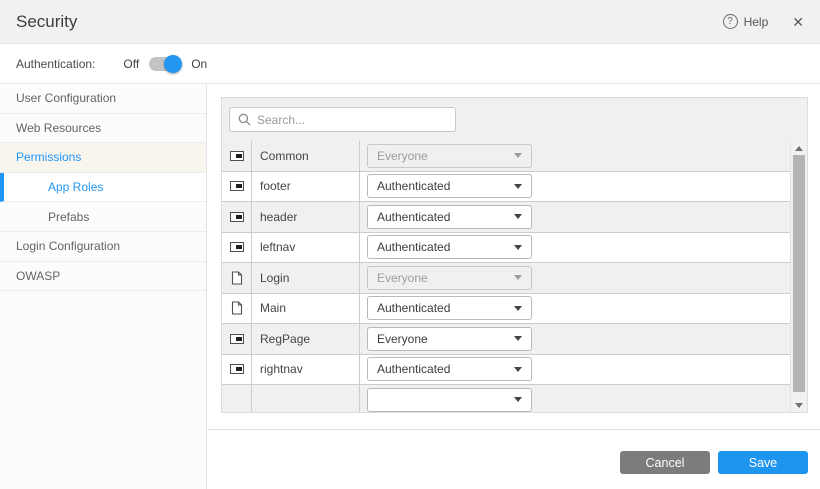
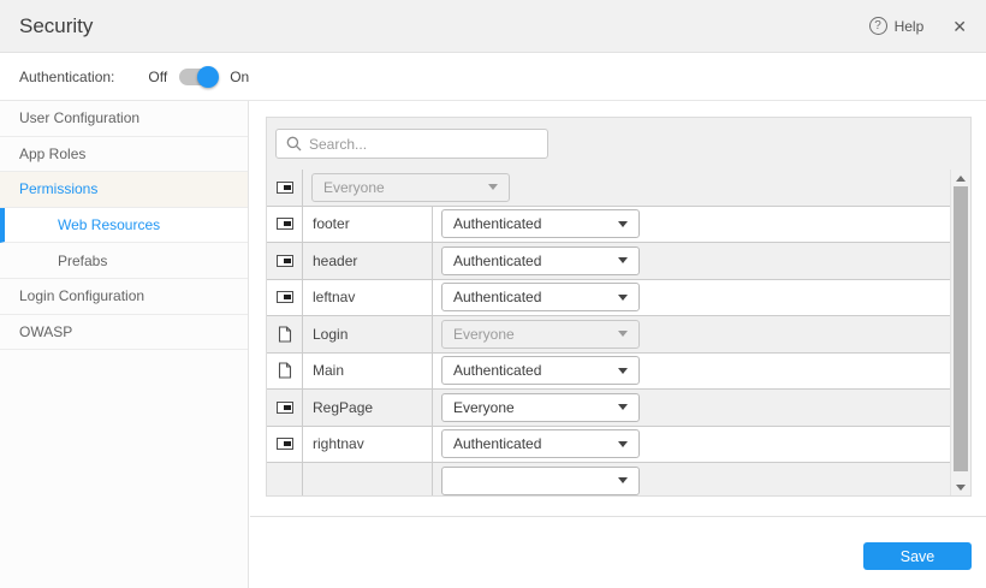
  Security
  ?
  Help
  ✕
  Authentication:
  Off
  On
  User Configuration
- Web Resources
+ App Roles
  Permissions
- App Roles
+ Web Resources
  Prefabs
  Login Configuration
  OWASP
  Search...
- Common
  Everyone
  footer
  Authenticated
  header
  Authenticated
  leftnav
  Authenticated
  Login
  Everyone
  Main
  Authenticated
  RegPage
  Everyone
  rightnav
  Authenticated
- Cancel
  Save
